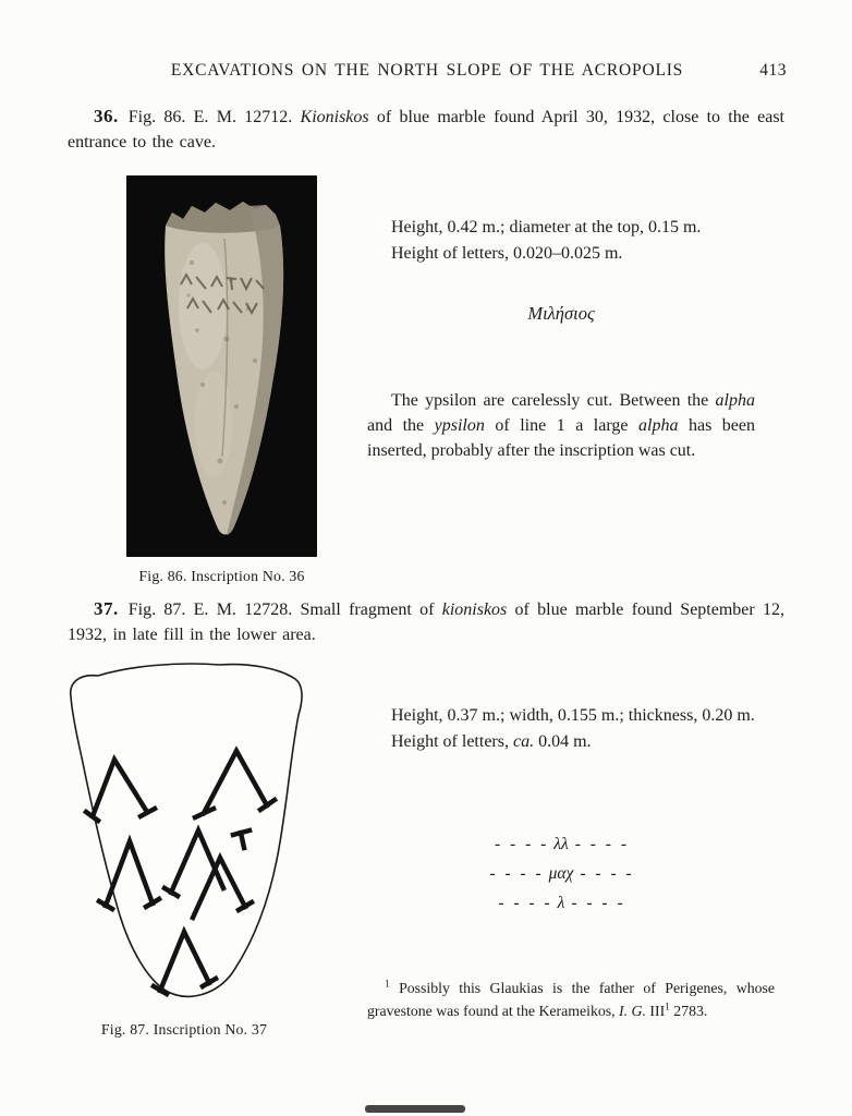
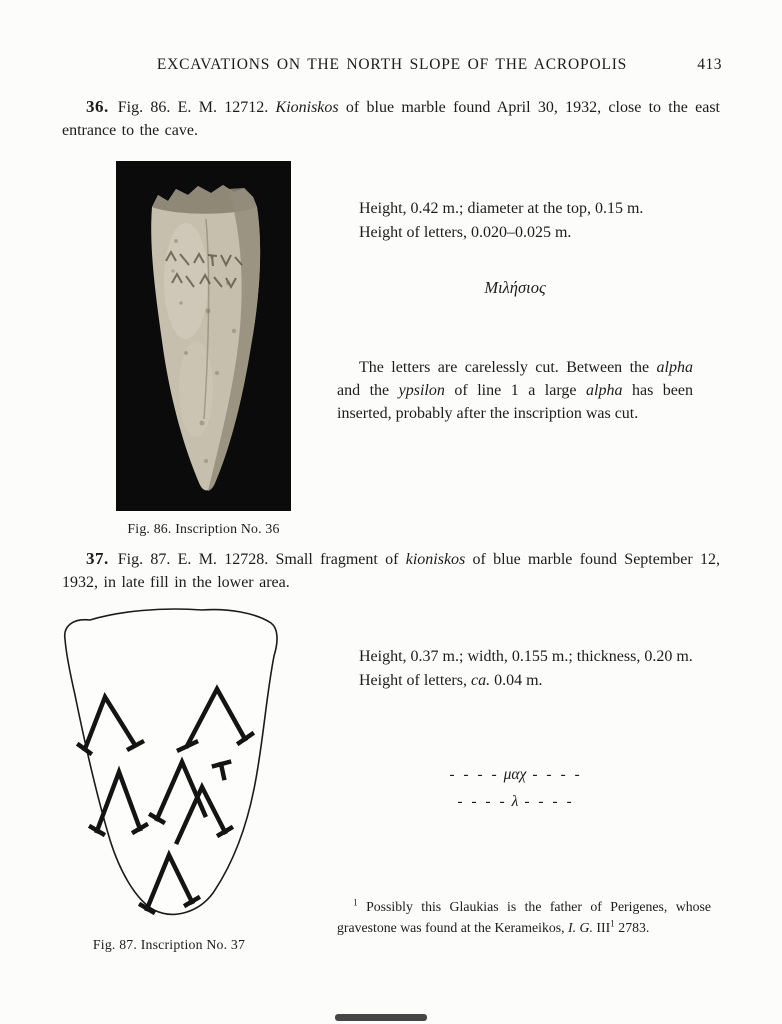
  EXCAVATIONS ON THE NORTH SLOPE OF THE ACROPOLIS
  413
  36. Fig. 86. E. M. 12712. Kioniskos of blue marble found April 30, 1932, close to the east entrance to the cave.
  Fig. 86. Inscription No. 36
  Height, 0.42 m.; diameter at the top, 0.15 m.
  Height of letters, 0.020–0.025 m.
  Μιλήσιος
- The ypsilon are carelessly cut. Between the alpha and the ypsilon of line 1 a large alpha has been inserted, probably after the inscription was cut.
+ The letters are carelessly cut. Between the alpha and the ypsilon of line 1 a large alpha has been inserted, probably after the inscription was cut.
  37. Fig. 87. E. M. 12728. Small fragment of kioniskos of blue marble found September 12, 1932, in late fill in the lower area.
  Fig. 87. Inscription No. 37
  Height, 0.37 m.; width, 0.155 m.; thickness, 0.20 m.
  Height of letters, ca. 0.04 m.
- - - - - λλ - - - -
  - - - - μαχ - - - -
  - - - - λ - - - -
  1 Possibly this Glaukias is the father of Perigenes, whose gravestone was found at the Kerameikos, I. G. III1 2783.
